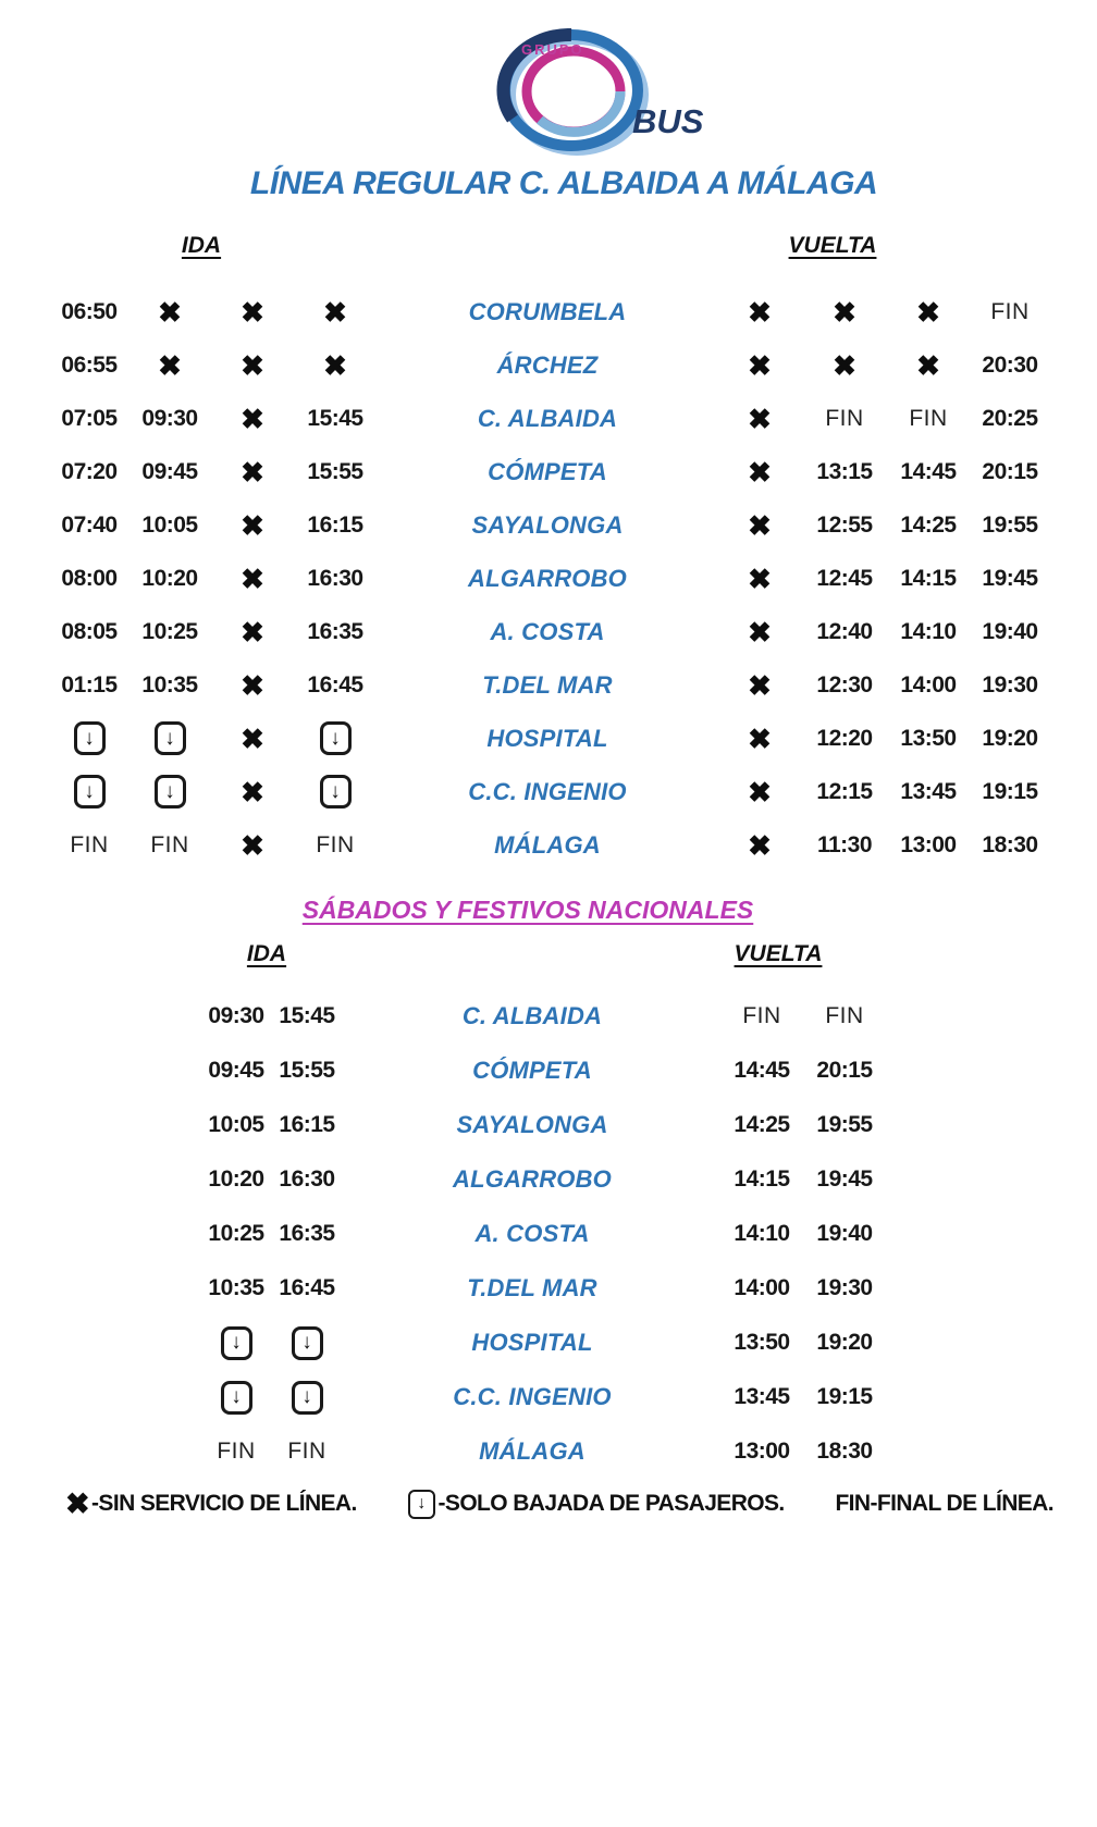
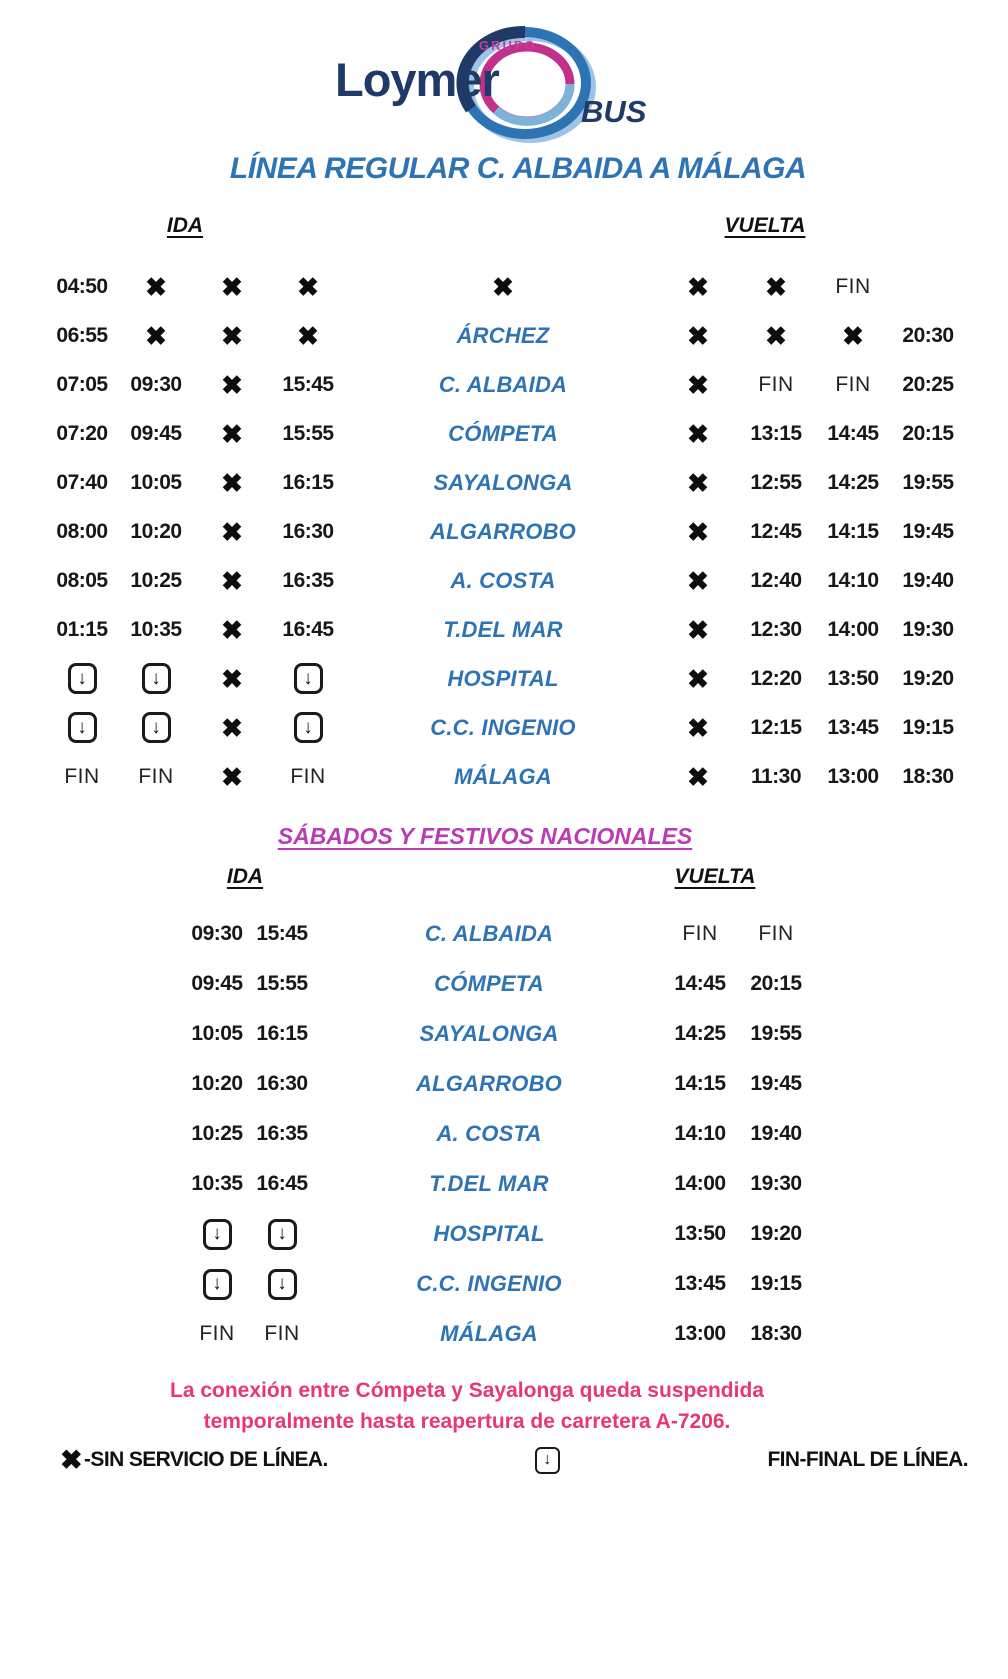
  GRUPO
+ Loymer
  BUS
  LÍNEA REGULAR C. ALBAIDA A MÁLAGA
  IDA
  VUELTA
- 06:50
+ 04:50
  ✖
  ✖
  ✖
- CORUMBELA
  ✖
  ✖
  ✖
  FIN
  06:55
  ✖
  ✖
  ✖
  ÁRCHEZ
  ✖
  ✖
  ✖
  20:30
  07:05
  09:30
  ✖
  15:45
  C. ALBAIDA
  ✖
  FIN
  FIN
  20:25
  07:20
  09:45
  ✖
  15:55
  CÓMPETA
  ✖
  13:15
  14:45
  20:15
  07:40
  10:05
  ✖
  16:15
  SAYALONGA
  ✖
  12:55
  14:25
  19:55
  08:00
  10:20
  ✖
  16:30
  ALGARROBO
  ✖
  12:45
  14:15
  19:45
  08:05
  10:25
  ✖
  16:35
  A. COSTA
  ✖
  12:40
  14:10
  19:40
  01:15
  10:35
  ✖
  16:45
  T.DEL MAR
  ✖
  12:30
  14:00
  19:30
  ↓
  ↓
  ✖
  ↓
  HOSPITAL
  ✖
  12:20
  13:50
  19:20
  ↓
  ↓
  ✖
  ↓
  C.C. INGENIO
  ✖
  12:15
  13:45
  19:15
  FIN
  FIN
  ✖
  FIN
  MÁLAGA
  ✖
  11:30
  13:00
  18:30
  SÁBADOS Y FESTIVOS NACIONALES
  IDA
  VUELTA
  09:30
  15:45
  C. ALBAIDA
  FIN
  FIN
  09:45
  15:55
  CÓMPETA
  14:45
  20:15
  10:05
  16:15
  SAYALONGA
  14:25
  19:55
  10:20
  16:30
  ALGARROBO
  14:15
  19:45
  10:25
  16:35
  A. COSTA
  14:10
  19:40
  10:35
  16:45
  T.DEL MAR
  14:00
  19:30
  ↓
  ↓
  HOSPITAL
  13:50
  19:20
  ↓
  ↓
  C.C. INGENIO
  13:45
  19:15
  FIN
  FIN
  MÁLAGA
  13:00
  18:30
+ La conexión entre Cómpeta y Sayalonga queda suspendida
+ temporalmente hasta reapertura de carretera A-7206.
  ✖
  -SIN SERVICIO DE LÍNEA.
  ↓
- -SOLO BAJADA DE PASAJEROS.
  FIN-FINAL DE LÍNEA.
